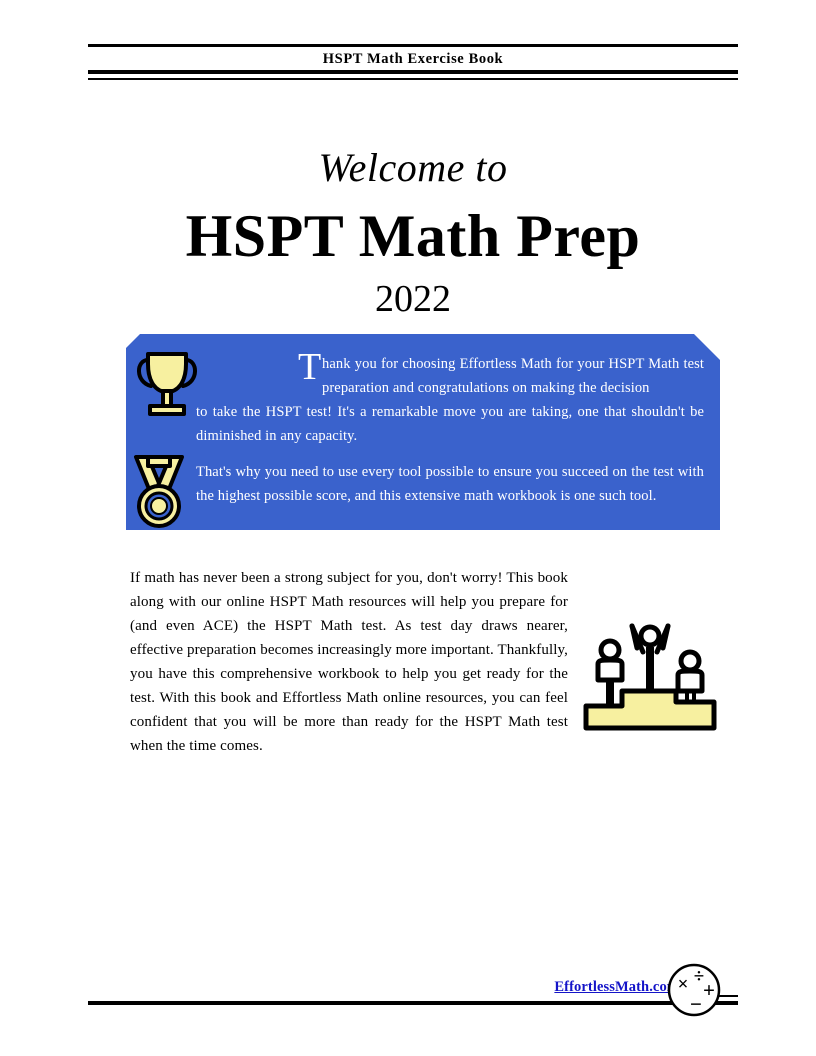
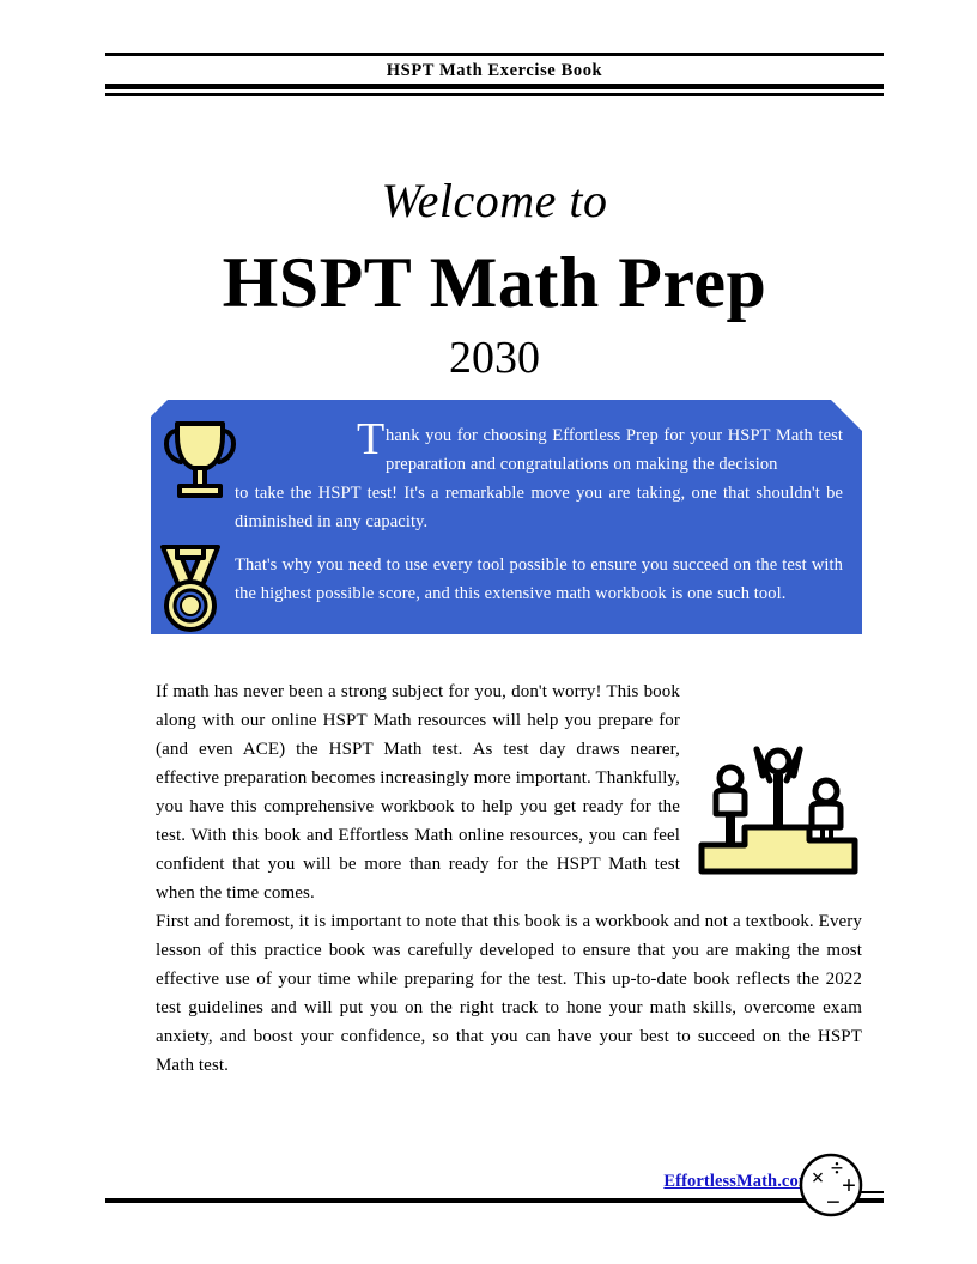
  HSPT Math Exercise Book
  Welcome to
  HSPT Math Prep
- 2022
+ 2030
  T
- hank you for choosing Effortless Math for your HSPT Math test preparation and congratulations on making the decision
+ hank you for choosing Effortless Prep for your HSPT Math test preparation and congratulations on making the decision
  to take the HSPT test! It's a remarkable move you are taking, one that shouldn't be diminished in any capacity.
  That's why you need to use every tool possible to ensure you succeed on the test with the highest possible score, and this extensive math workbook is one such tool.
  If math has never been a strong subject for you, don't worry! This book along with our online HSPT Math resources will help you prepare for (and even ACE) the HSPT Math test. As test day draws nearer, effective preparation becomes increasingly more important. Thankfully, you have this comprehensive workbook to help you get ready for the test. With this book and Effortless Math online resources, you can feel confident that you will be more than ready for the HSPT Math test when the time comes.
+ First and foremost, it is important to note that this book is a workbook and not a textbook. Every lesson of this practice book was carefully developed to ensure that you are making the most effective use of your time while preparing for the test. This up-to-date book reflects the 2022 test guidelines and will put you on the right track to hone your math skills, overcome exam anxiety, and boost your confidence, so that you can have your best to succeed on the HSPT Math test.
  EffortlessMath.co
  ×
  ÷
  +
  −
